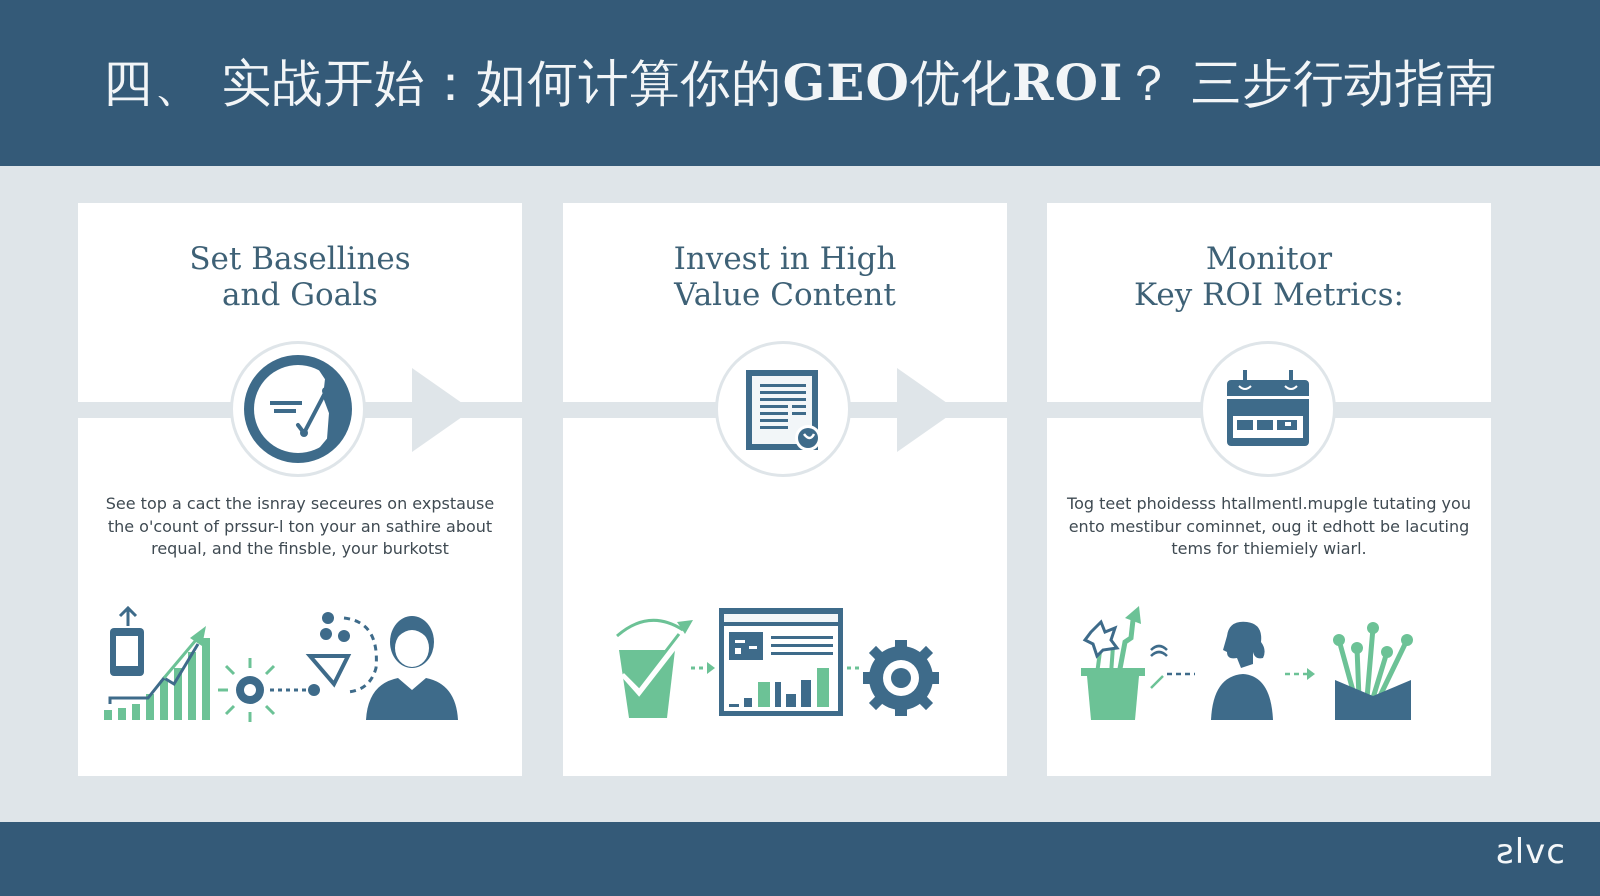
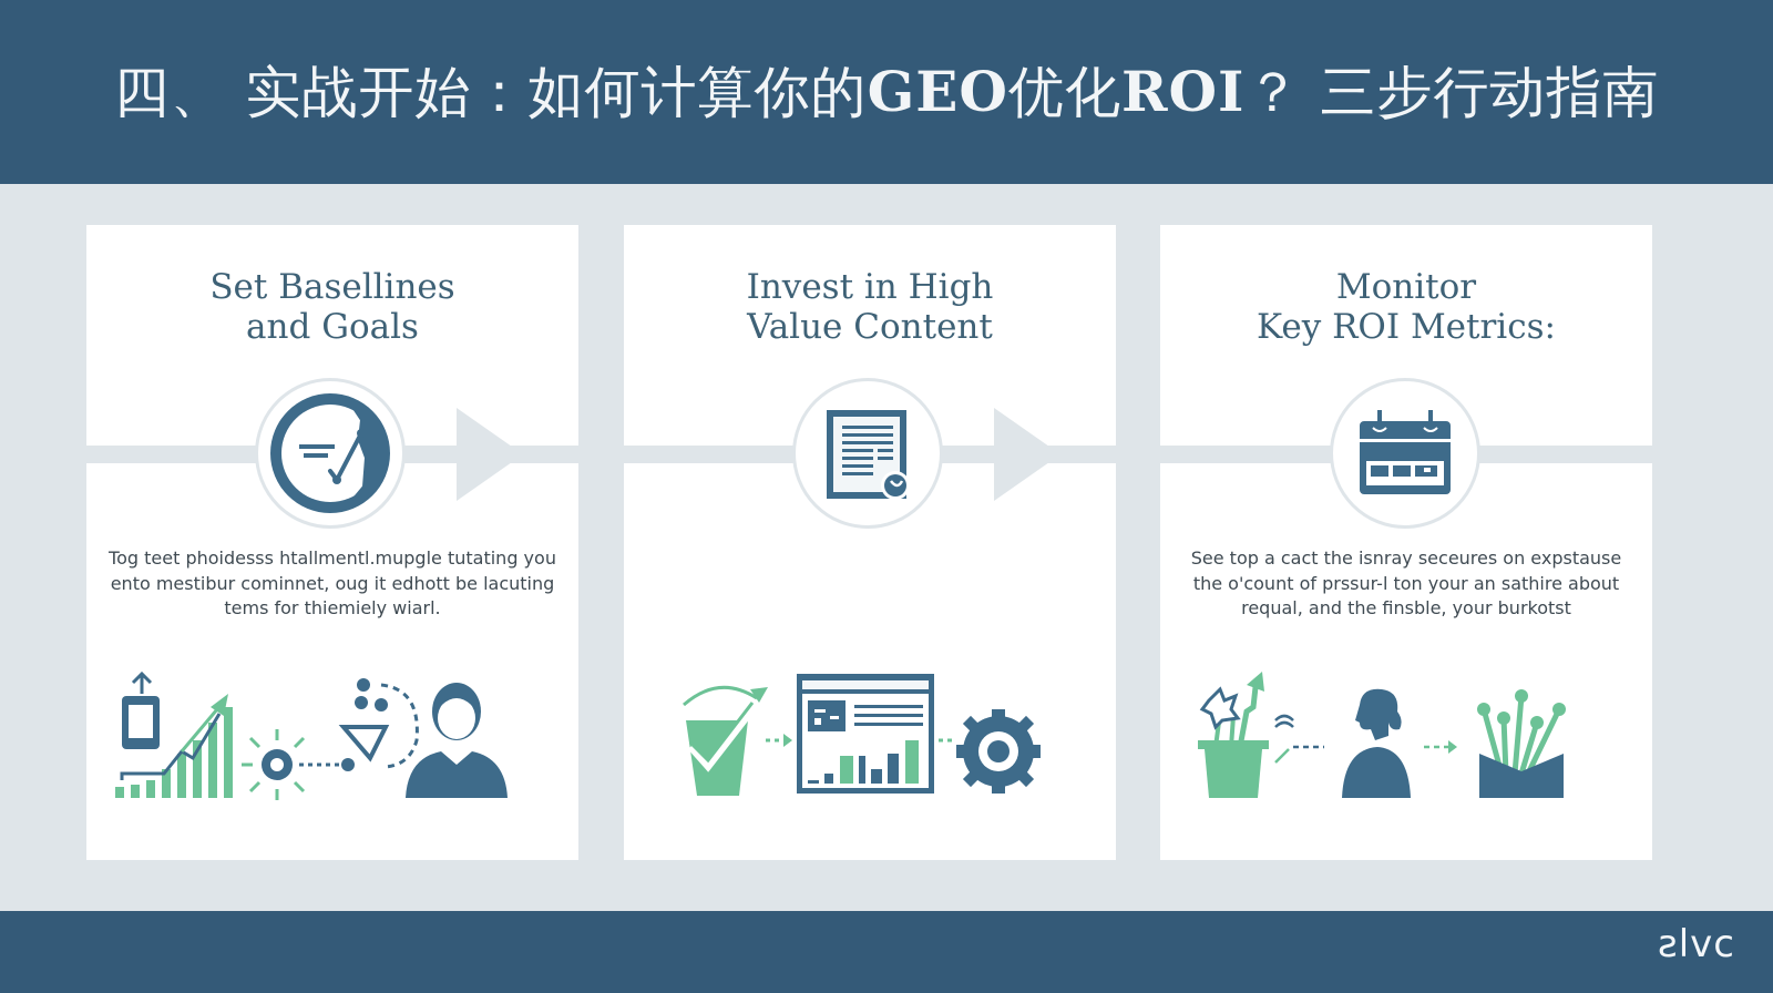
  四、 实战开始：如何计算你的GEO优化ROI？ 三步行动指南
  Set Basellines
  and Goals
- See top a cact the isnray seceures on expstause the o'count of prssur-l ton your an sathire about requal, and the finsble, your burkotst
+ Tog teet phoidesss htallmentl.mupgle tutating you ento mestibur cominnet, oug it edhott be lacuting tems for thiemiely wiarl.
  Invest in High
  Value Content
  Monitor
  Key ROI Metrics:
- Tog teet phoidesss htallmentl.mupgle tutating you ento mestibur cominnet, oug it edhott be lacuting tems for thiemiely wiarl.
+ See top a cact the isnray seceures on expstause the o'count of prssur-l ton your an sathire about requal, and the finsble, your burkotst
  ƨlvc
